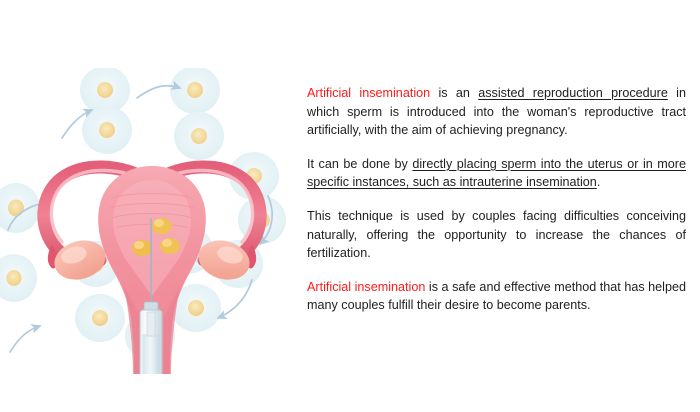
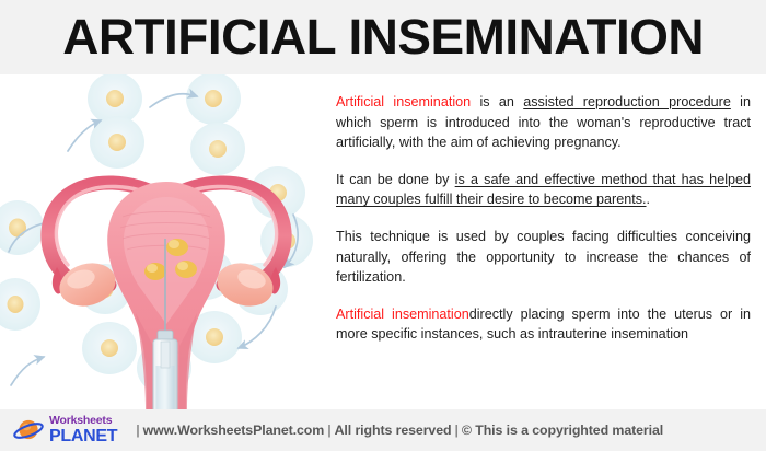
+ ARTIFICIAL INSEMINATION
  Artificial insemination is an assisted reproduction procedure in which sperm is introduced into the woman's reproductive tract artificially, with the aim of achieving pregnancy.
- It can be done by directly placing sperm into the uterus or in more specific instances, such as intrauterine insemination.
+ It can be done by is a safe and effective method that has helped many couples fulfill their desire to become parents..
  This technique is used by couples facing difficulties conceiving naturally, offering the opportunity to increase the chances of fertilization.
- Artificial insemination is a safe and effective method that has helped many couples fulfill their desire to become parents.
+ Artificial inseminationdirectly placing sperm into the uterus or in more specific instances, such as intrauterine insemination
+ Worksheets
+ PLANET
+ | www.WorksheetsPlanet.com | All rights reserved | © This is a copyrighted material
